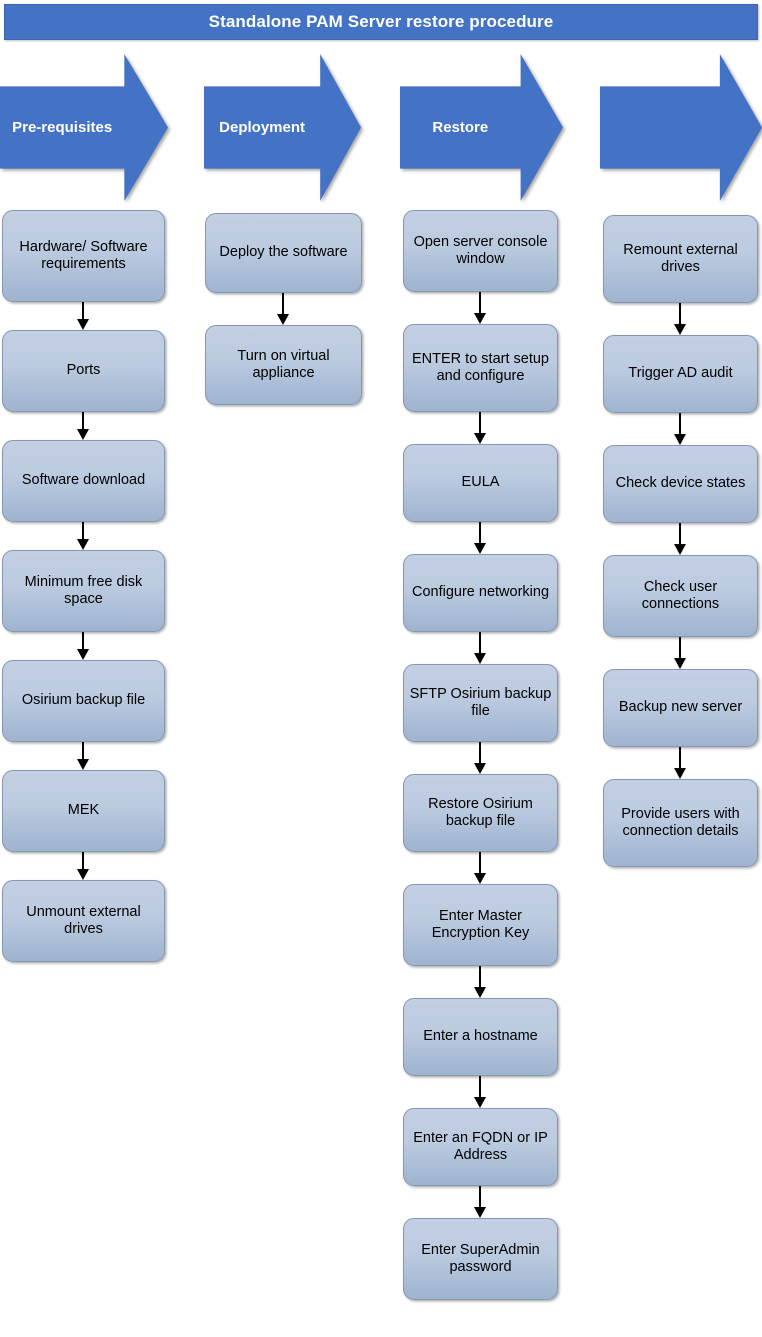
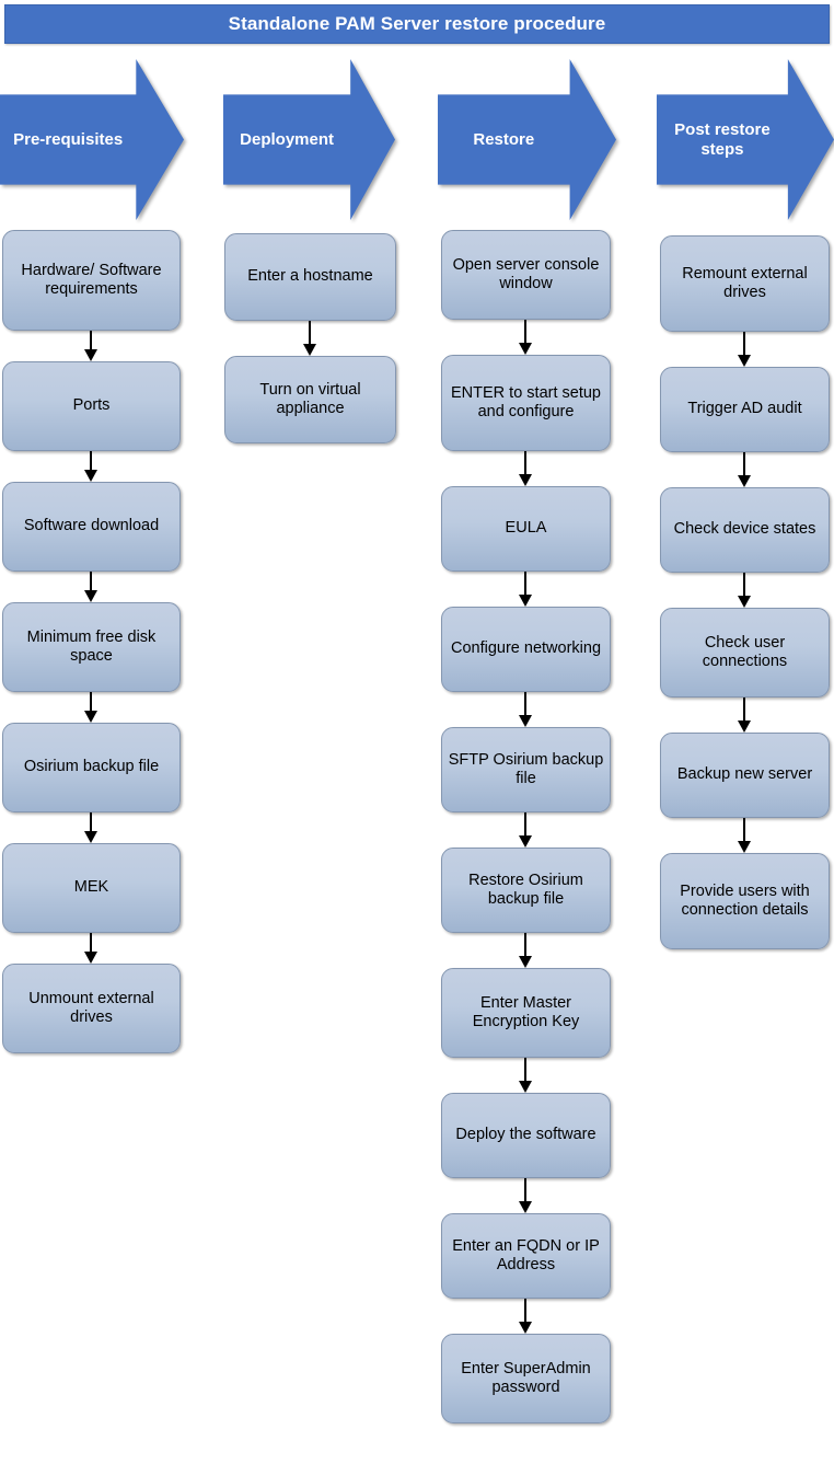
  Standalone PAM Server restore procedure
  Pre-requisites
  Deployment
  Restore
+ Post restore steps
  Hardware/ Software requirements
  Ports
  Software download
  Minimum free disk space
  Osirium backup file
  MEK
  Unmount external drives
- Deploy the software
+ Enter a hostname
  Turn on virtual appliance
  Open server console window
  ENTER to start setup and configure
  EULA
  Configure networking
  SFTP Osirium backup file
  Restore Osirium backup file
  Enter Master Encryption Key
- Enter a hostname
+ Deploy the software
  Enter an FQDN or IP Address
  Enter SuperAdmin password
  Remount external drives
  Trigger AD audit
  Check device states
  Check user connections
  Backup new server
  Provide users with connection details
